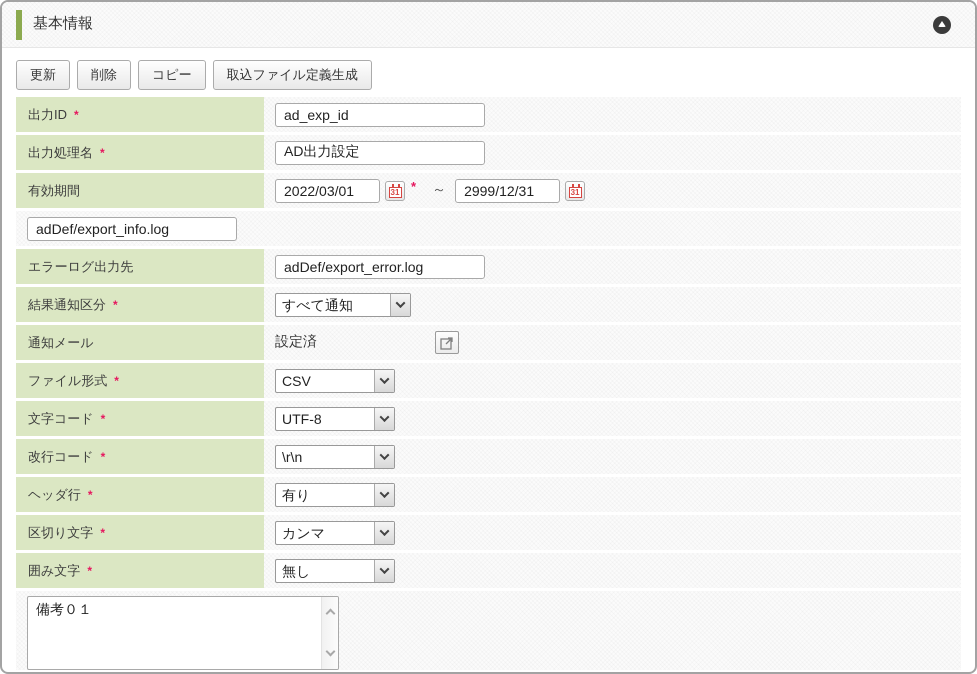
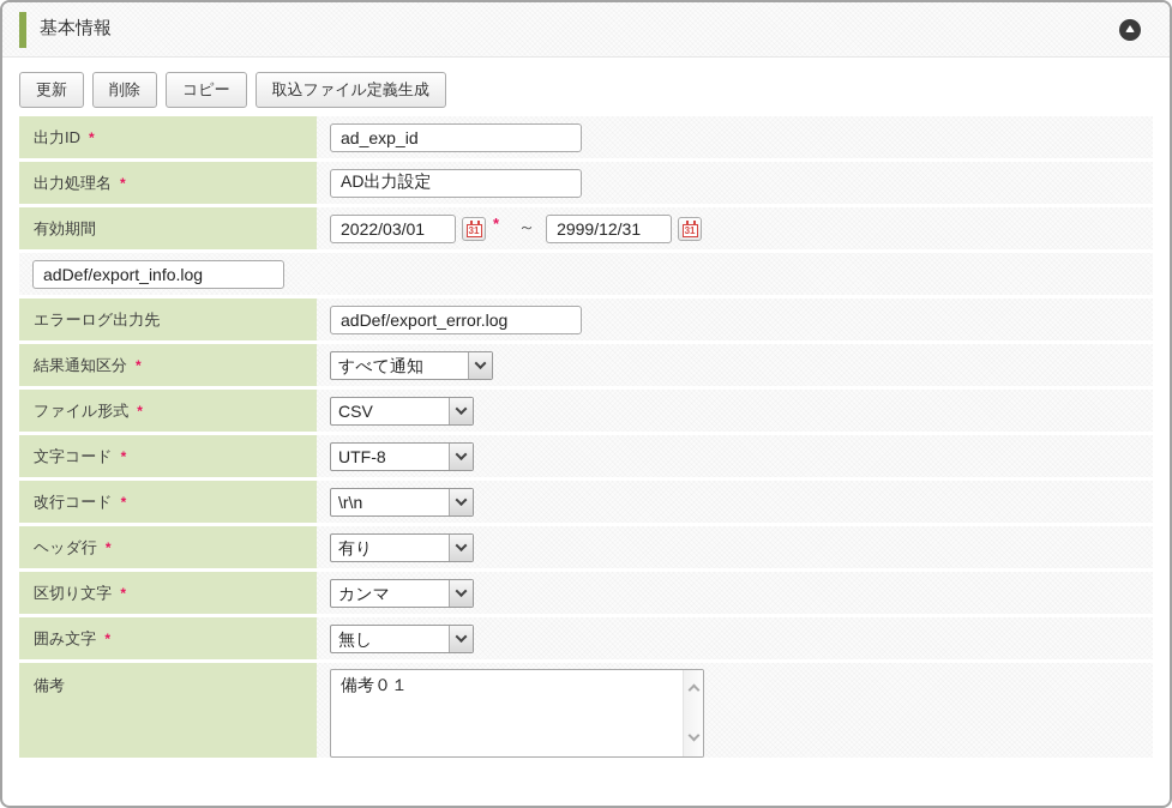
  基本情報
  更新
  削除
  コピー
  取込ファイル定義生成
  出力ID
  *
  ad_exp_id
  出力処理名
  *
  AD出力設定
  有効期間
  2022/03/01
  31
  *
  ～
  2999/12/31
  31
  adDef/export_info.log
  エラーログ出力先
  adDef/export_error.log
  結果通知区分
  *
  すべて通知
- 通知メール
- 設定済
  ファイル形式
  *
  CSV
  文字コード
  *
  UTF-8
  改行コード
  *
  \r\n
  ヘッダ行
  *
  有り
  区切り文字
  *
  カンマ
  囲み文字
  *
  無し
+ 備考
  備考０１
